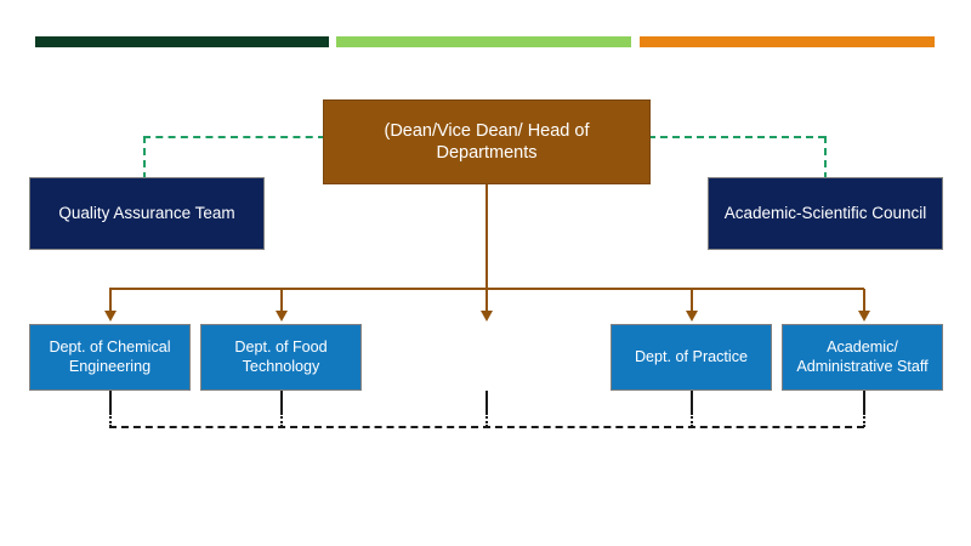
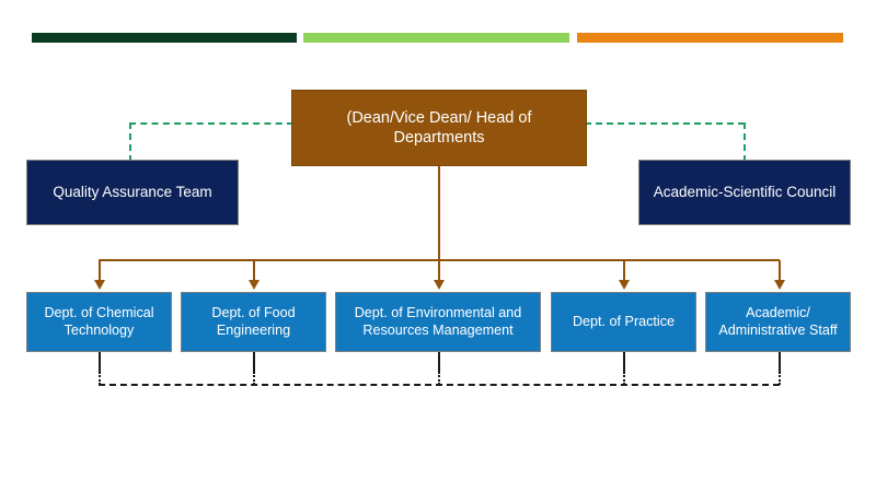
  (Dean/Vice Dean/ Head of Departments
  Quality Assurance Team
  Academic-Scientific Council
  Dept. of Chemical
- Engineering
+ Technology
  Dept. of Food
- Technology
+ Engineering
+ Dept. of Environmental and
+ Resources Management
  Dept. of Practice
  Academic/
  Administrative Staff
